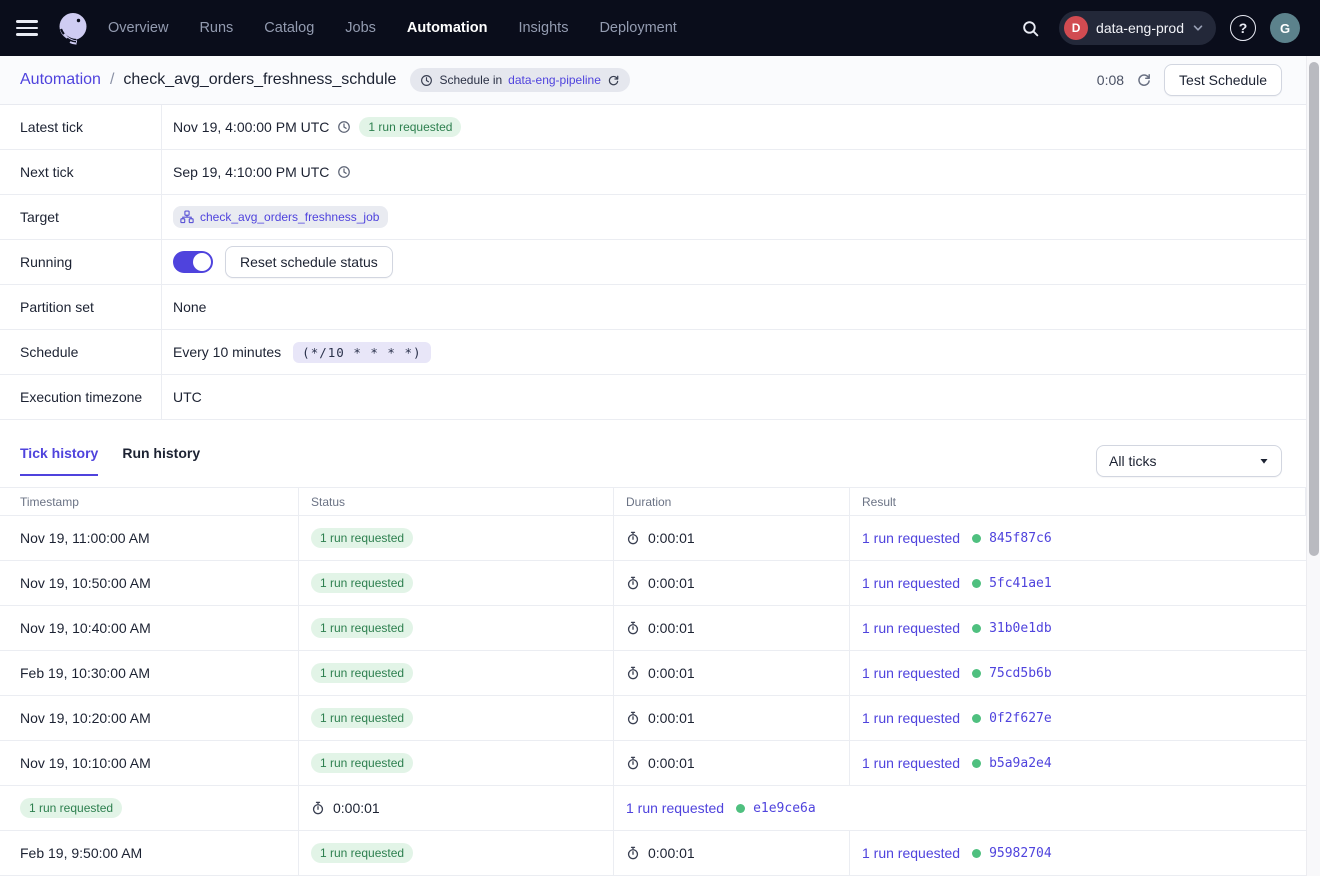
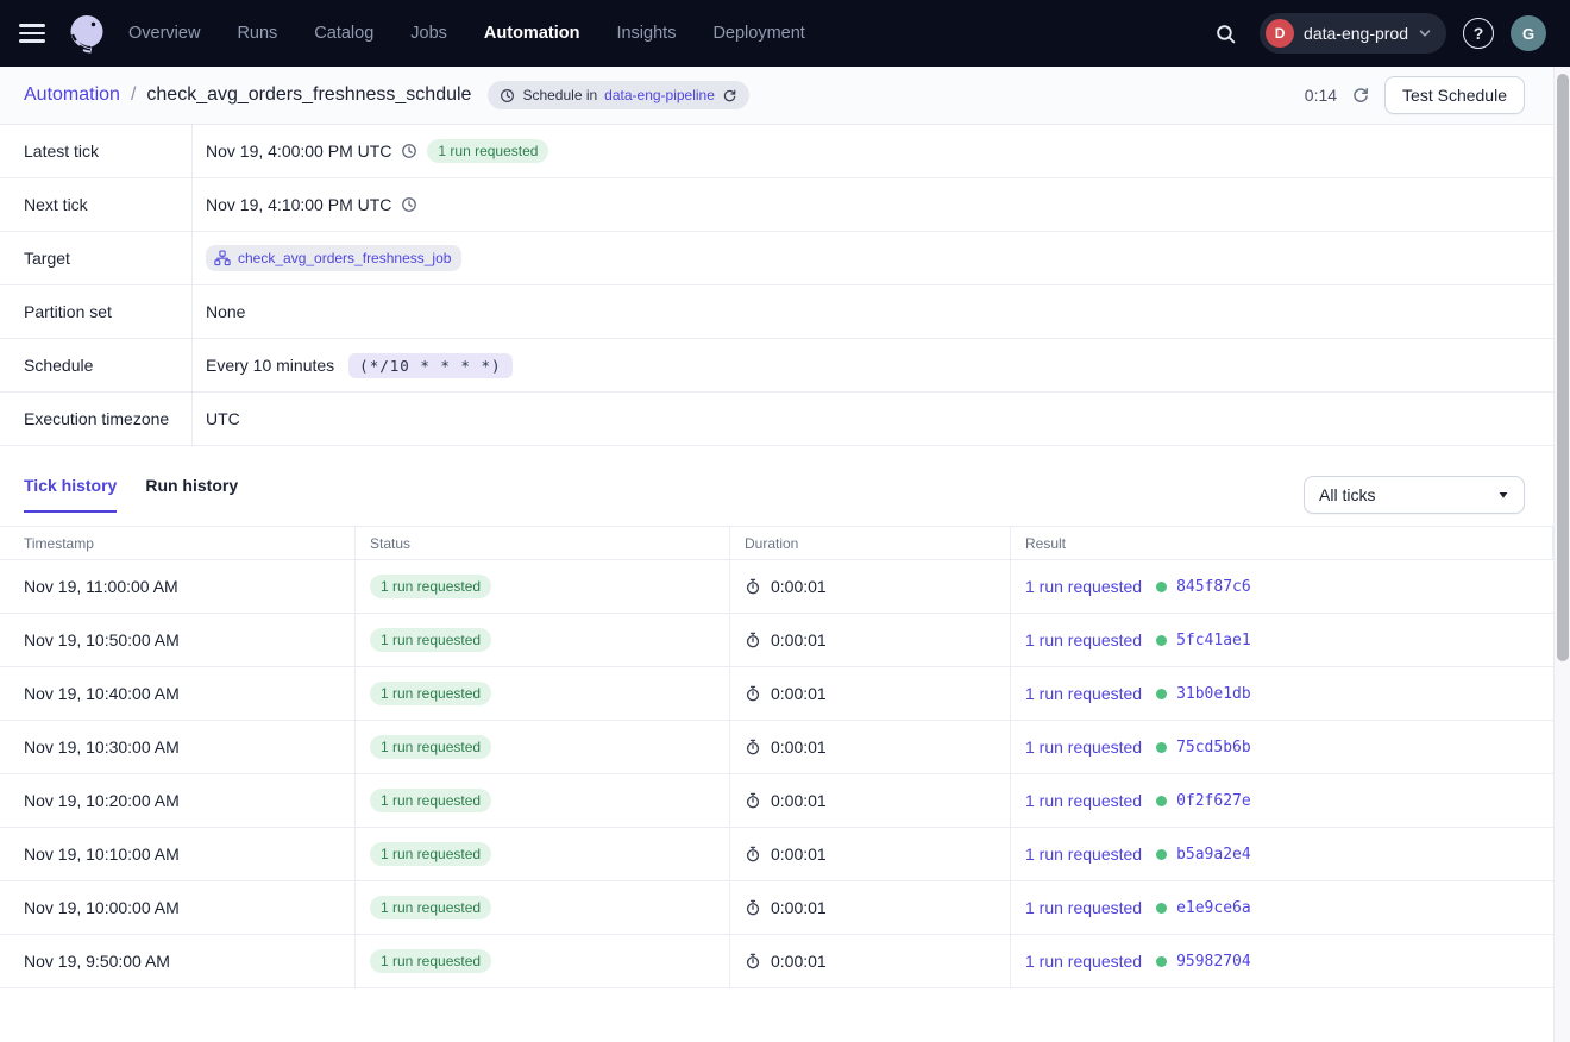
  Overview
  Runs
  Catalog
  Jobs
  Automation
  Insights
  Deployment
  D
  data-eng-prod
  ?
  G
  Automation
  /
  check_avg_orders_freshness_schdule
  Schedule in
  data-eng-pipeline
- 0:08
+ 0:14
  Test Schedule
  Latest tick
  Nov 19, 4:00:00 PM UTC
  1 run requested
  Next tick
- Sep 19, 4:10:00 PM UTC
+ Nov 19, 4:10:00 PM UTC
  Target
  check_avg_orders_freshness_job
- Running
- Reset schedule status
  Partition set
  None
  Schedule
  Every 10 minutes
  (*/10 * * * *)
  Execution timezone
  UTC
  Tick history
  Run history
  All ticks
  Timestamp
  Status
  Duration
  Result
  Nov 19, 11:00:00 AM
  1 run requested
  0:00:01
  1 run requested
  845f87c6
  Nov 19, 10:50:00 AM
  1 run requested
  0:00:01
  1 run requested
  5fc41ae1
  Nov 19, 10:40:00 AM
  1 run requested
  0:00:01
  1 run requested
  31b0e1db
- Feb 19, 10:30:00 AM
+ Nov 19, 10:30:00 AM
  1 run requested
  0:00:01
  1 run requested
  75cd5b6b
  Nov 19, 10:20:00 AM
  1 run requested
  0:00:01
  1 run requested
  0f2f627e
  Nov 19, 10:10:00 AM
  1 run requested
  0:00:01
  1 run requested
  b5a9a2e4
+ Nov 19, 10:00:00 AM
  1 run requested
  0:00:01
  1 run requested
  e1e9ce6a
- Feb 19, 9:50:00 AM
+ Nov 19, 9:50:00 AM
  1 run requested
  0:00:01
  1 run requested
  95982704
